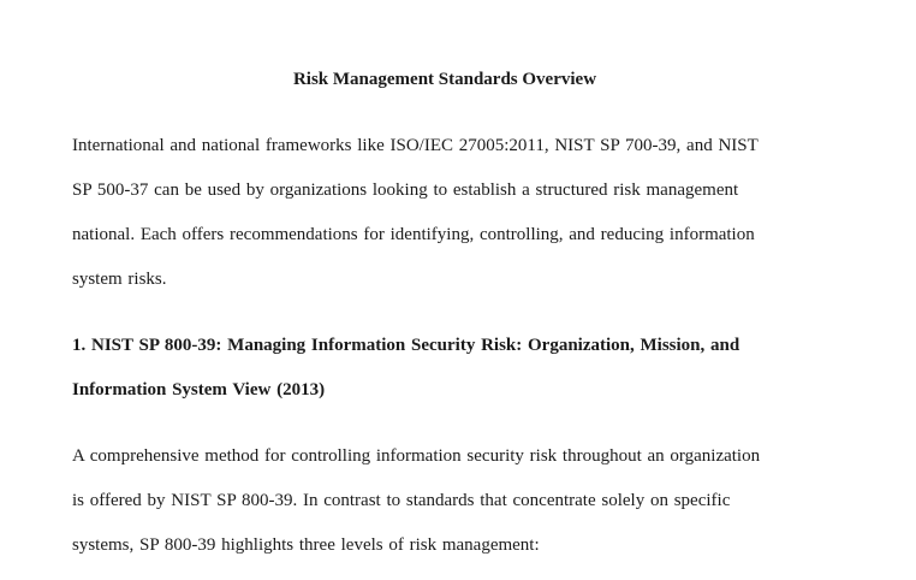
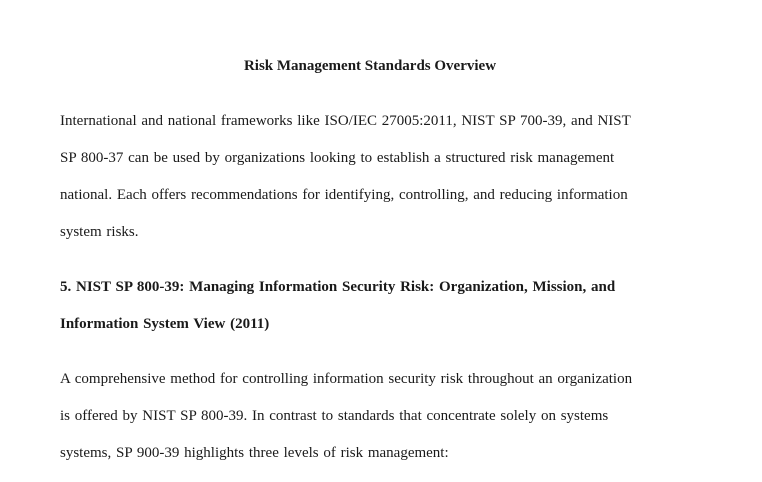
  Risk Management Standards Overview
  International and national frameworks like ISO/IEC 27005:2011, NIST SP 700-39, and NIST
- SP 500-37 can be used by organizations looking to establish a structured risk management
+ SP 800-37 can be used by organizations looking to establish a structured risk management
  national. Each offers recommendations for identifying, controlling, and reducing information
  system risks.
- 1. NIST SP 800-39: Managing Information Security Risk: Organization, Mission, and
+ 5. NIST SP 800-39: Managing Information Security Risk: Organization, Mission, and
- Information System View (2013)
+ Information System View (2011)
  A comprehensive method for controlling information security risk throughout an organization
- is offered by NIST SP 800-39. In contrast to standards that concentrate solely on specific
+ is offered by NIST SP 800-39. In contrast to standards that concentrate solely on systems
- systems, SP 800-39 highlights three levels of risk management:
+ systems, SP 900-39 highlights three levels of risk management:
